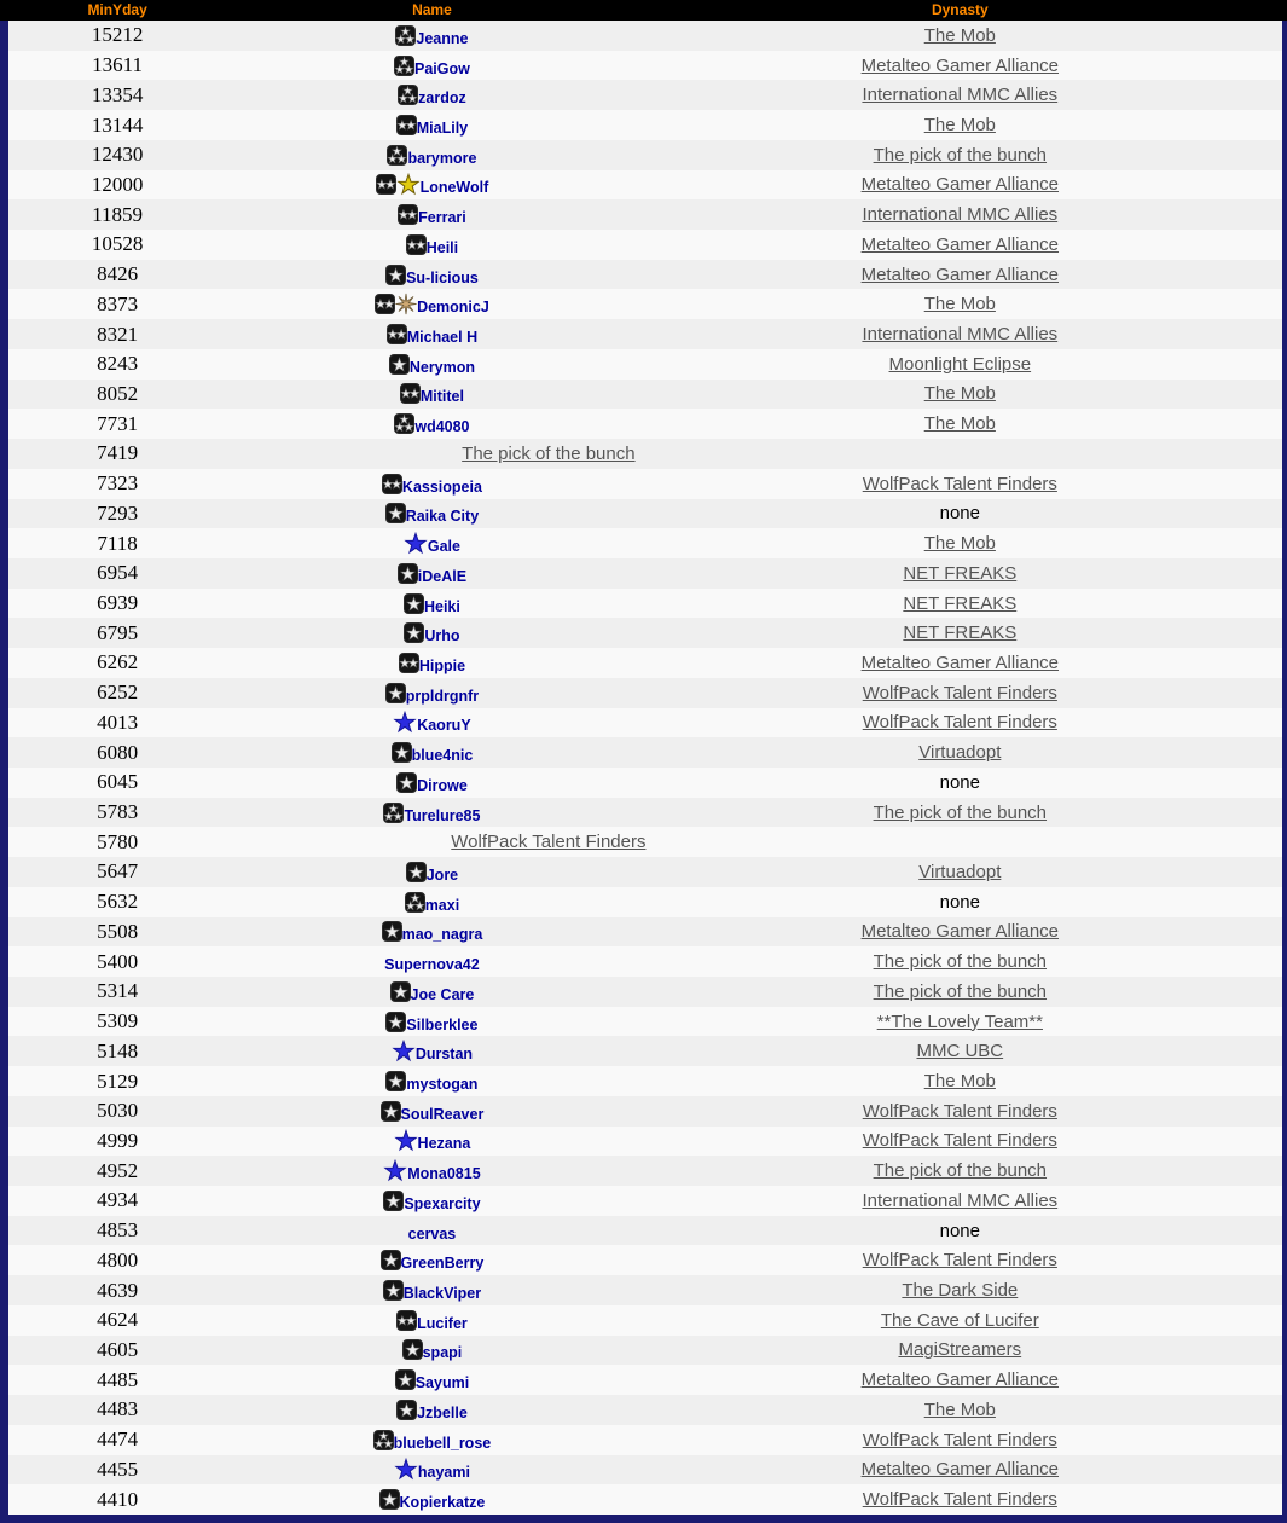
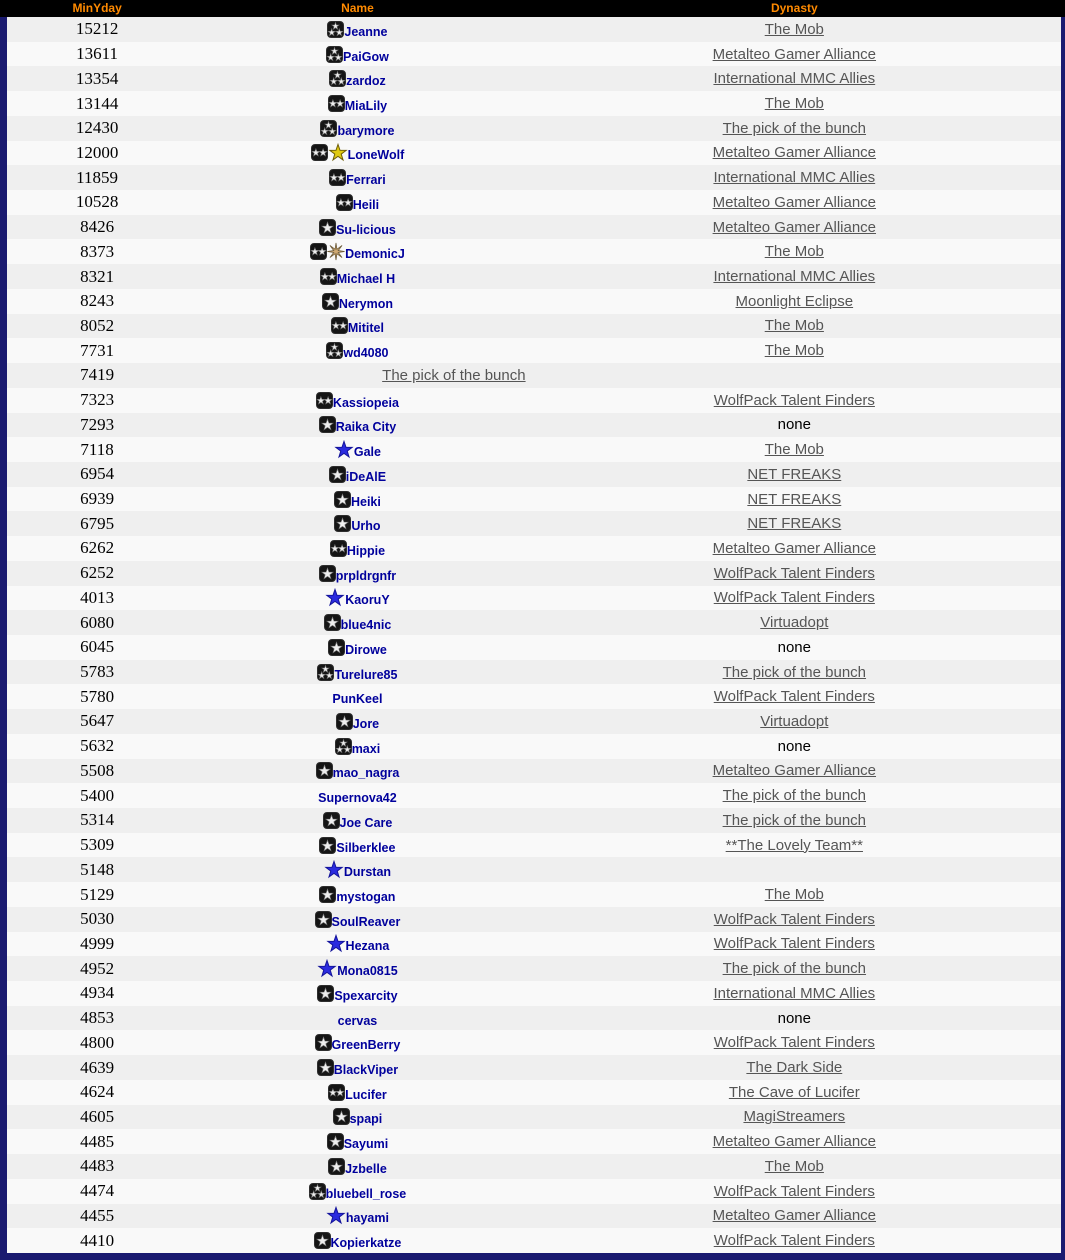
  MinYday
  Name
  Dynasty
  15212
  Jeanne
  The Mob
  13611
  PaiGow
  Metalteo Gamer Alliance
  13354
  zardoz
  International MMC Allies
  13144
  MiaLily
  The Mob
  12430
  barymore
  The pick of the bunch
  12000
  LoneWolf
  Metalteo Gamer Alliance
  11859
  Ferrari
  International MMC Allies
  10528
  Heili
  Metalteo Gamer Alliance
  8426
  Su-licious
  Metalteo Gamer Alliance
  8373
  DemonicJ
  The Mob
  8321
  Michael H
  International MMC Allies
  8243
  Nerymon
  Moonlight Eclipse
  8052
  Mititel
  The Mob
  7731
  wd4080
  The Mob
  7419
  The pick of the bunch
  7323
  Kassiopeia
  WolfPack Talent Finders
  7293
  Raika City
  none
  7118
  Gale
  The Mob
  6954
  iDeAlE
  NET FREAKS
  6939
  Heiki
  NET FREAKS
  6795
  Urho
  NET FREAKS
  6262
  Hippie
  Metalteo Gamer Alliance
  6252
  prpldrgnfr
  WolfPack Talent Finders
  4013
  KaoruY
  WolfPack Talent Finders
  6080
  blue4nic
  Virtuadopt
  6045
  Dirowe
  none
  5783
  Turelure85
  The pick of the bunch
  5780
+ PunKeel
  WolfPack Talent Finders
  5647
  Jore
  Virtuadopt
  5632
  maxi
  none
  5508
  mao_nagra
  Metalteo Gamer Alliance
  5400
  Supernova42
  The pick of the bunch
  5314
  Joe Care
  The pick of the bunch
  5309
  Silberklee
  **The Lovely Team**
  5148
  Durstan
- MMC UBC
  5129
  mystogan
  The Mob
  5030
  SoulReaver
  WolfPack Talent Finders
  4999
  Hezana
  WolfPack Talent Finders
  4952
  Mona0815
  The pick of the bunch
  4934
  Spexarcity
  International MMC Allies
  4853
  cervas
  none
  4800
  GreenBerry
  WolfPack Talent Finders
  4639
  BlackViper
  The Dark Side
  4624
  Lucifer
  The Cave of Lucifer
  4605
  spapi
  MagiStreamers
  4485
  Sayumi
  Metalteo Gamer Alliance
  4483
  Jzbelle
  The Mob
  4474
  bluebell_rose
  WolfPack Talent Finders
  4455
  hayami
  Metalteo Gamer Alliance
  4410
  Kopierkatze
  WolfPack Talent Finders
